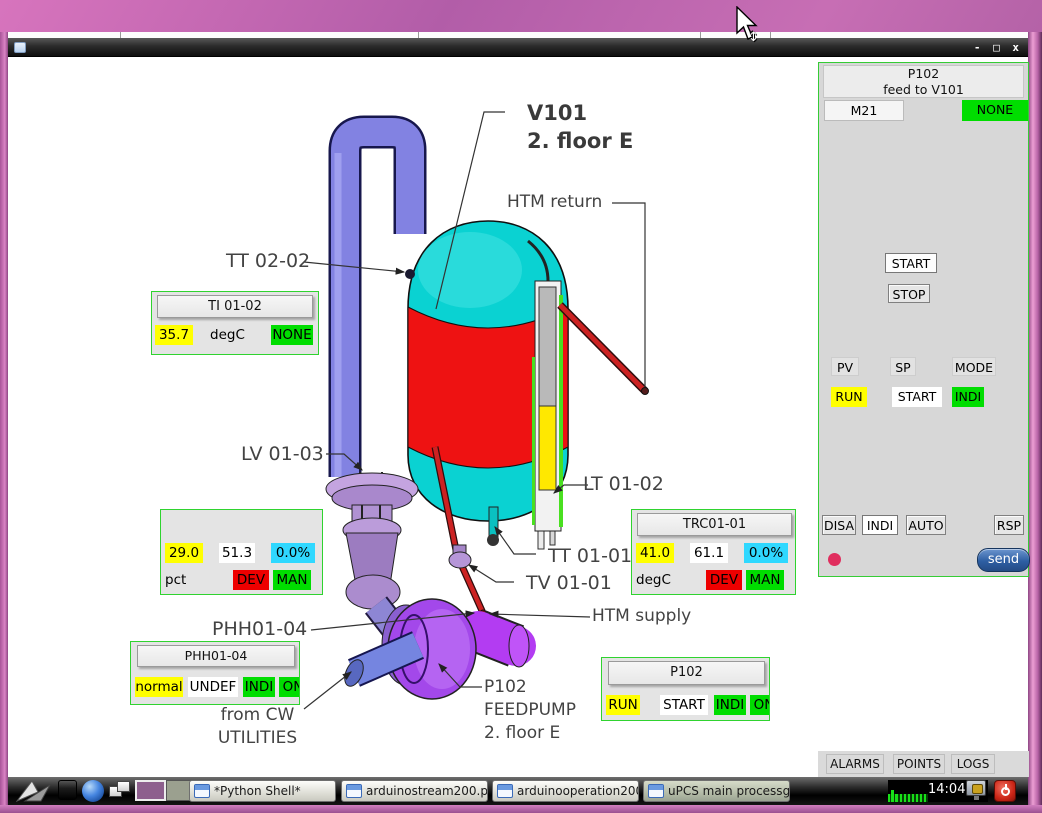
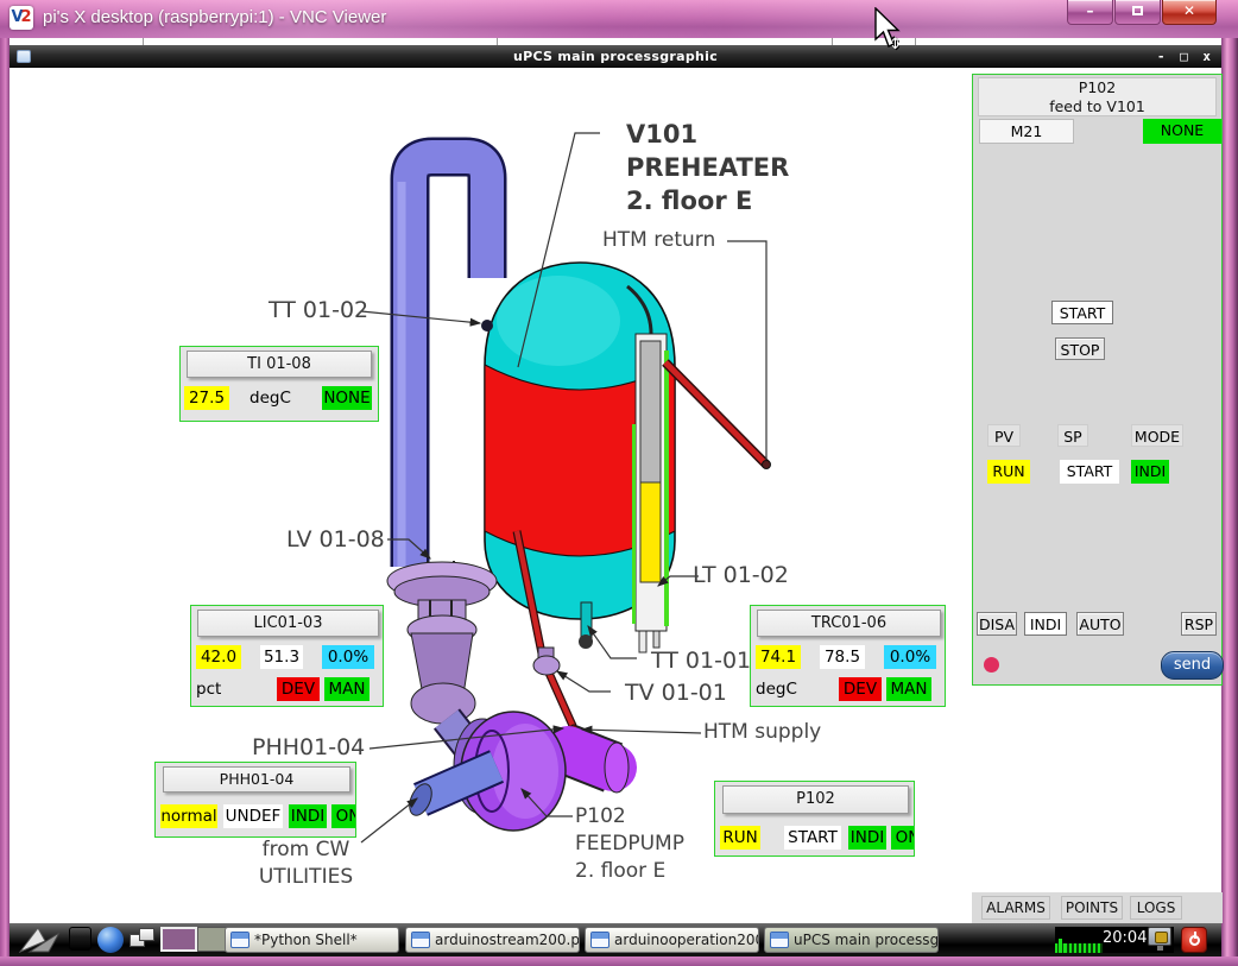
+ V2
+ pi's X desktop (raspberrypi:1) - VNC Viewer
+ –
+ ✕
+ uPCS main processgraphic
  - □ x
  V101
+ PREHEATER
  2. floor E
  HTM return
- TT 02-02
+ TT 01-02
- LV 01-03
+ LV 01-08
  LT 01-02
  TT 01-01
  TV 01-01
  HTM supply
  PHH01-04
  from CW
  UTILITIES
  P102
  FEEDPUMP
  2. floor E
- TI 01-02
+ TI 01-08
- 35.7
+ 27.5
  degC
  NONE
+ LIC01-03
- 29.0
+ 42.0
  51.3
  0.0%
  pct
  DEV
  MAN
- TRC01-01
+ TRC01-06
- 41.0
+ 74.1
- 61.1
+ 78.5
  0.0%
  degC
  DEV
  MAN
  PHH01-04
  normal
  UNDEF
  INDI
  ON
  P102
  RUN
  START
  INDI
  P102
  feed to V101
  M21
  NONE
  START
  STOP
  PV
  SP
  MODE
  RUN
  START
  INDI
  DISA
  INDI
  AUTO
  RSP
  send
  ALARMS
  POINTS
  LOGS
  *Python Shell*
  arduinostream200.p
  arduinooperation20
  uPCS main processg
- 14:04
+ 20:04
  ↕
